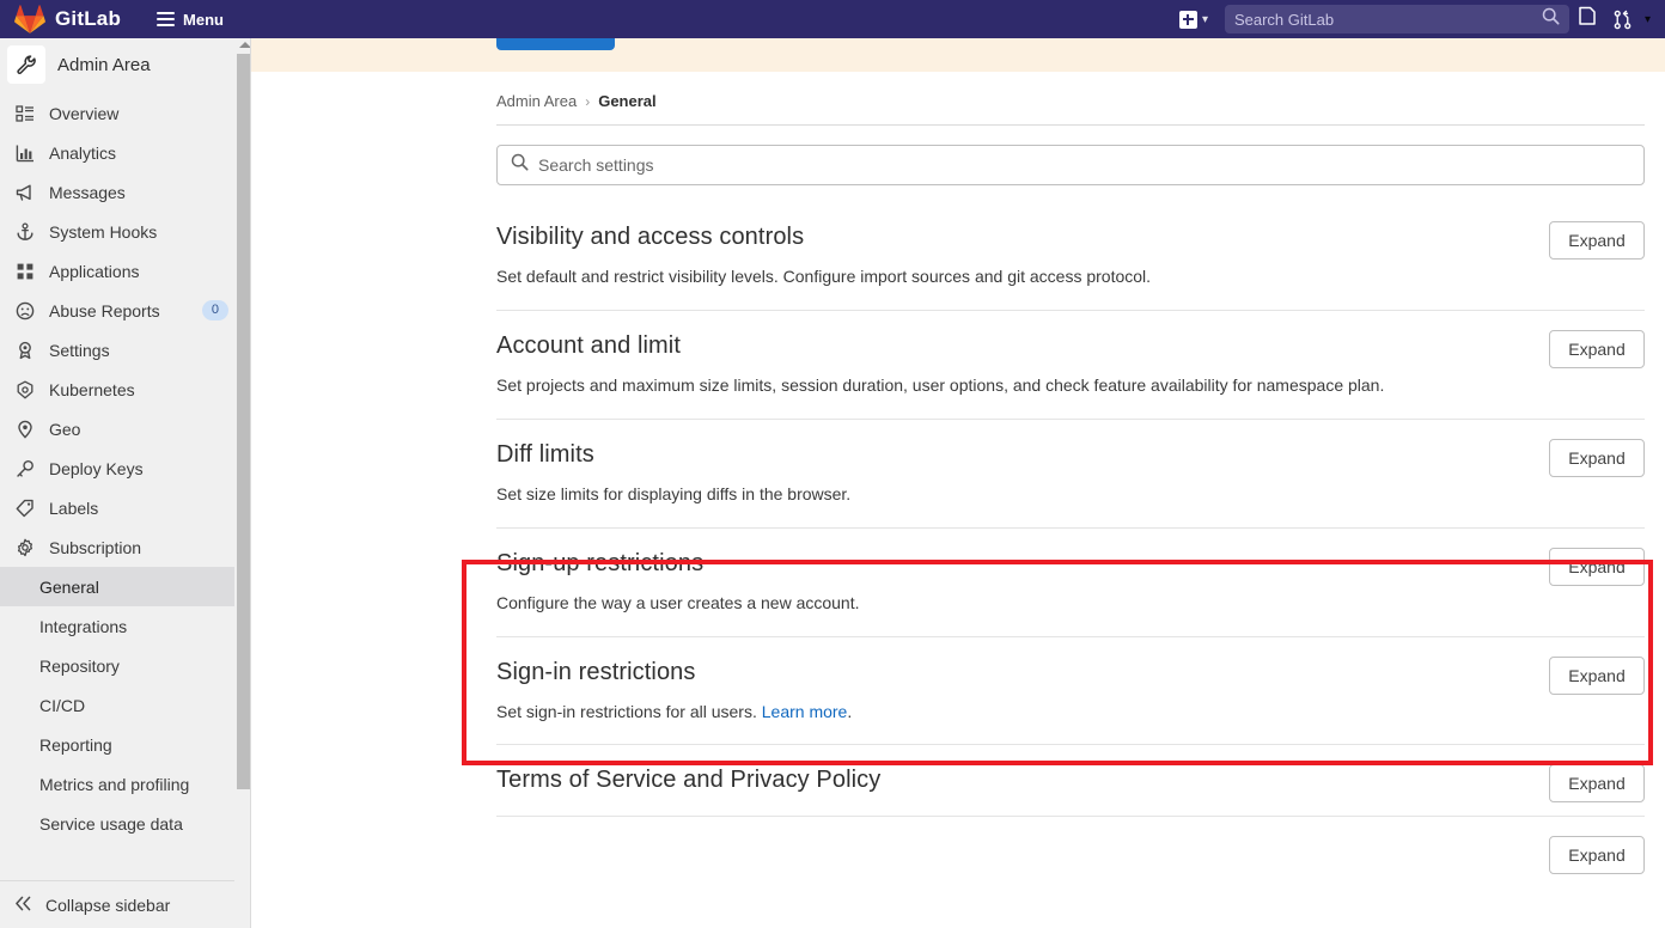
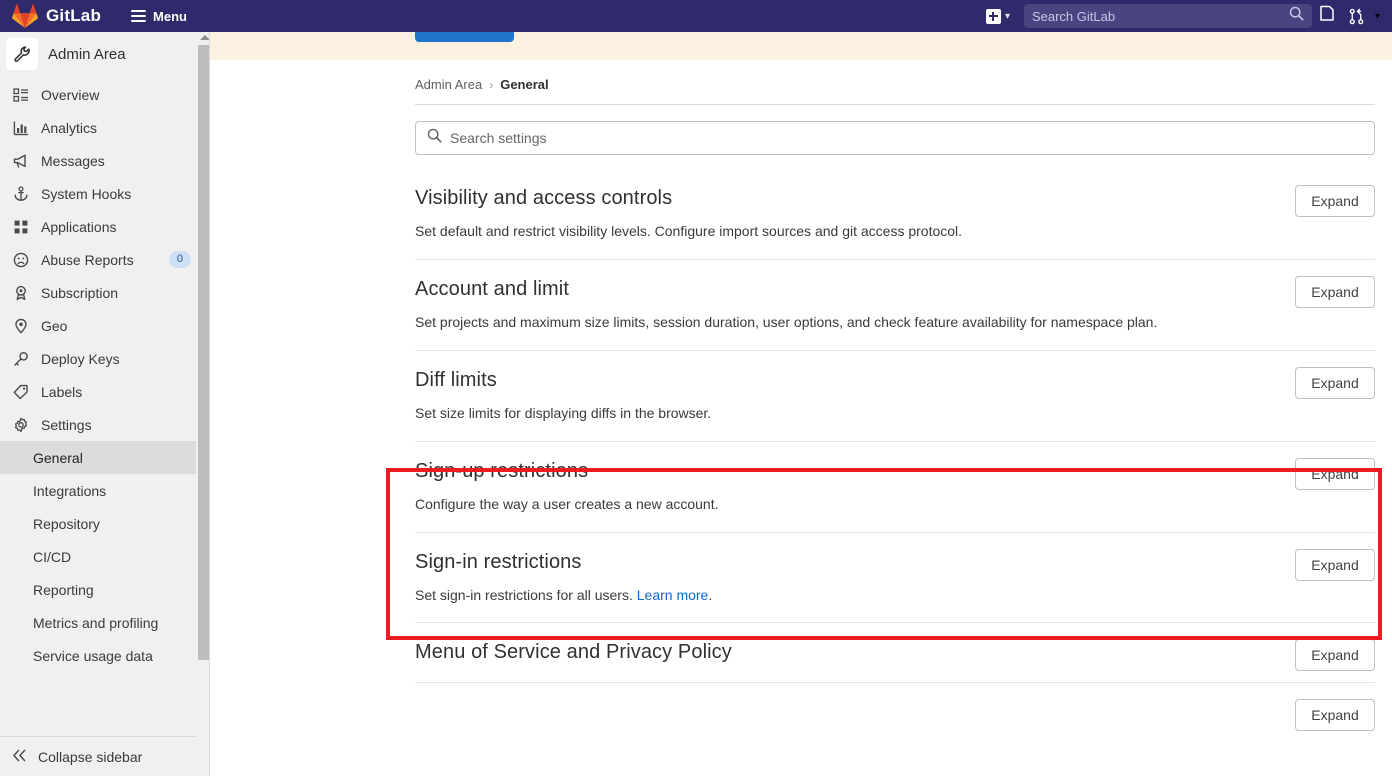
  GitLab
  Menu
  ▾
  Search GitLab
  ▾
  Admin Area
  Overview
  Analytics
  Messages
  System Hooks
  Applications
  Abuse Reports
  0
- Settings
+ Subscription
- Kubernetes
  Geo
  Deploy Keys
  Labels
- Subscription
+ Settings
  General
  Integrations
  Repository
  CI/CD
  Reporting
  Metrics and profiling
  Service usage data
  Collapse sidebar
  Admin Area
  ›
  General
  Search settings
  Visibility and access controls
  Set default and restrict visibility levels. Configure import sources and git access protocol.
  Expand
  Account and limit
  Set projects and maximum size limits, session duration, user options, and check feature availability for namespace plan.
  Expand
  Diff limits
  Set size limits for displaying diffs in the browser.
  Expand
  Sign-up restrictions
  Configure the way a user creates a new account.
  Expand
  Sign-in restrictions
  Set sign-in restrictions for all users. Learn more.
  Expand
- Terms of Service and Privacy Policy
+ Menu of Service and Privacy Policy
  Expand
  Expand
